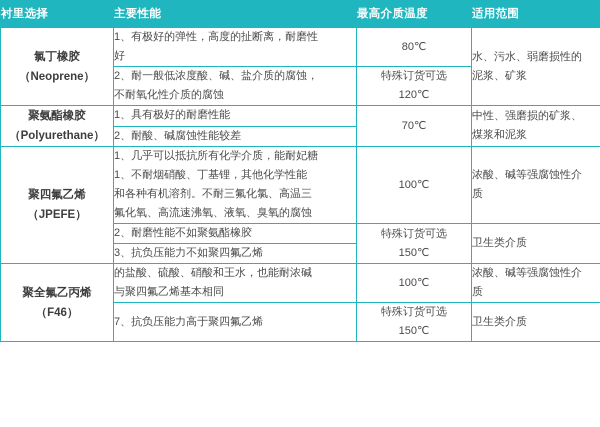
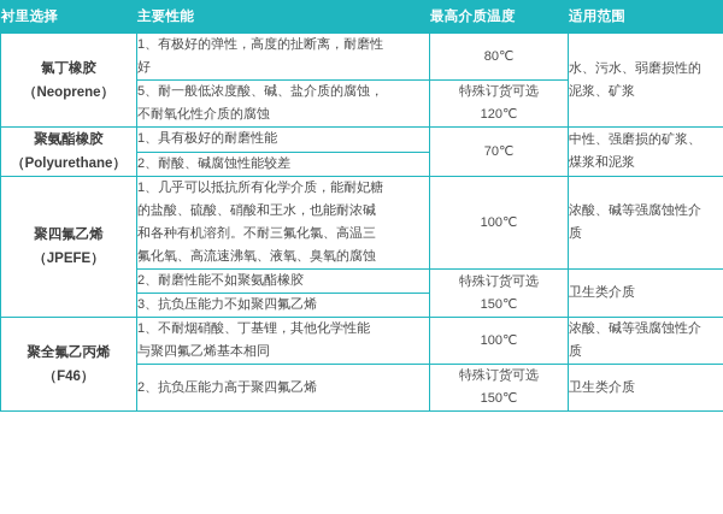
  衬里选择	主要性能	最高介质温度	适用范围
  氯丁橡胶 （Neoprene）	1、有极好的弹性，高度的扯断离，耐磨性 好	80℃	水、污水、弱磨损性的 泥浆、矿浆
- 2、耐一般低浓度酸、碱、盐介质的腐蚀， 不耐氧化性介质的腐蚀	特殊订货可选 120℃
+ 5、耐一般低浓度酸、碱、盐介质的腐蚀， 不耐氧化性介质的腐蚀	特殊订货可选 120℃
  聚氨酯橡胶 （Polyurethane）	1、具有极好的耐磨性能	70℃	中性、强磨损的矿浆、 煤浆和泥浆
  2、耐酸、碱腐蚀性能较差
- 聚四氟乙烯 （JPEFE）	1、几乎可以抵抗所有化学介质，能耐妃糖 1、不耐烟硝酸、丁基锂，其他化学性能 和各种有机溶剂。不耐三氟化氯、高温三 氟化氧、高流速沸氧、液氧、臭氧的腐蚀	100℃	浓酸、碱等强腐蚀性介 质
+ 聚四氟乙烯 （JPEFE）	1、几乎可以抵抗所有化学介质，能耐妃糖 的盐酸、硫酸、硝酸和王水，也能耐浓碱 和各种有机溶剂。不耐三氟化氯、高温三 氟化氧、高流速沸氧、液氧、臭氧的腐蚀	100℃	浓酸、碱等强腐蚀性介 质
  2、耐磨性能不如聚氨酯橡胶	特殊订货可选 150℃	卫生类介质
  3、抗负压能力不如聚四氟乙烯
- 聚全氟乙丙烯 （F46）	的盐酸、硫酸、硝酸和王水，也能耐浓碱 与聚四氟乙烯基本相同	100℃	浓酸、碱等强腐蚀性介 质
+ 聚全氟乙丙烯 （F46）	1、不耐烟硝酸、丁基锂，其他化学性能 与聚四氟乙烯基本相同	100℃	浓酸、碱等强腐蚀性介 质
- 7、抗负压能力高于聚四氟乙烯	特殊订货可选 150℃	卫生类介质
+ 2、抗负压能力高于聚四氟乙烯	特殊订货可选 150℃	卫生类介质
